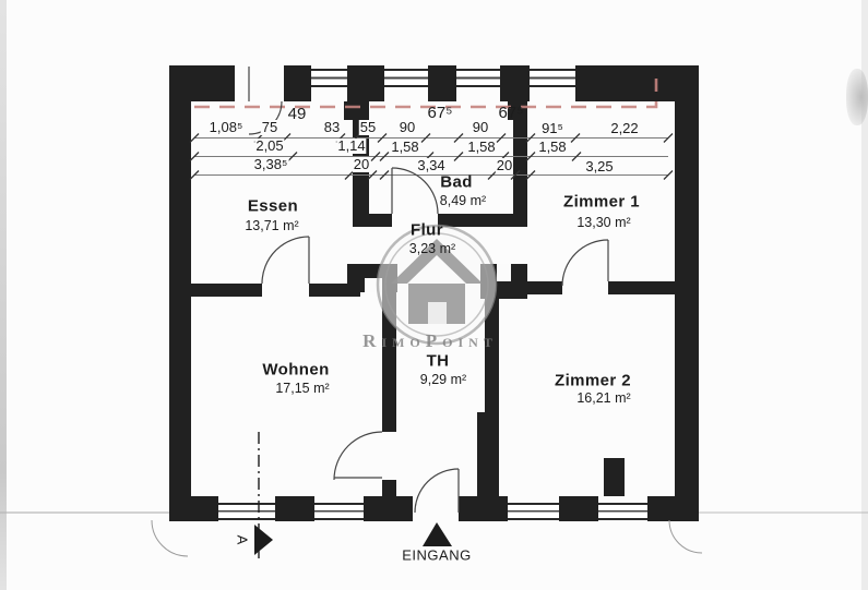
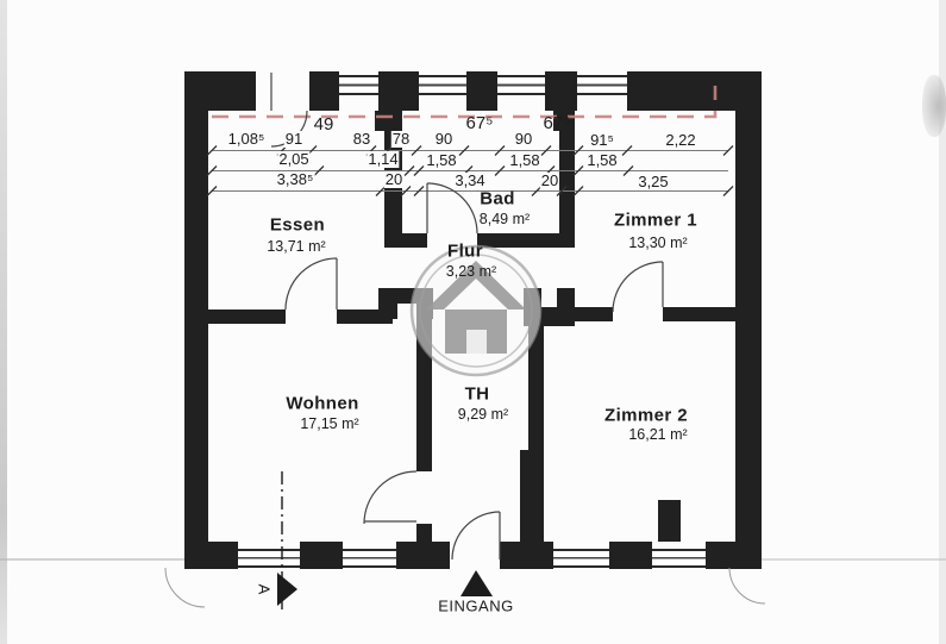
- RimoPoint
  49
  67⁵
  67⁵
  1,08⁵
- 75
+ 91
  83
- 55
+ 78
  90
  90
  91⁵
  2,22
  2,05
  1,14
  1,58
  1,58
  1,58
  3,38⁵
  20
  3,34
  20
  3,25
  Essen
  13,71 m²
  Bad
  8,49 m²
  Flur
  3,23 m²
  Zimmer 1
  13,30 m²
  Wohnen
  17,15 m²
  TH
  9,29 m²
  Zimmer 2
  16,21 m²
  EINGANG
